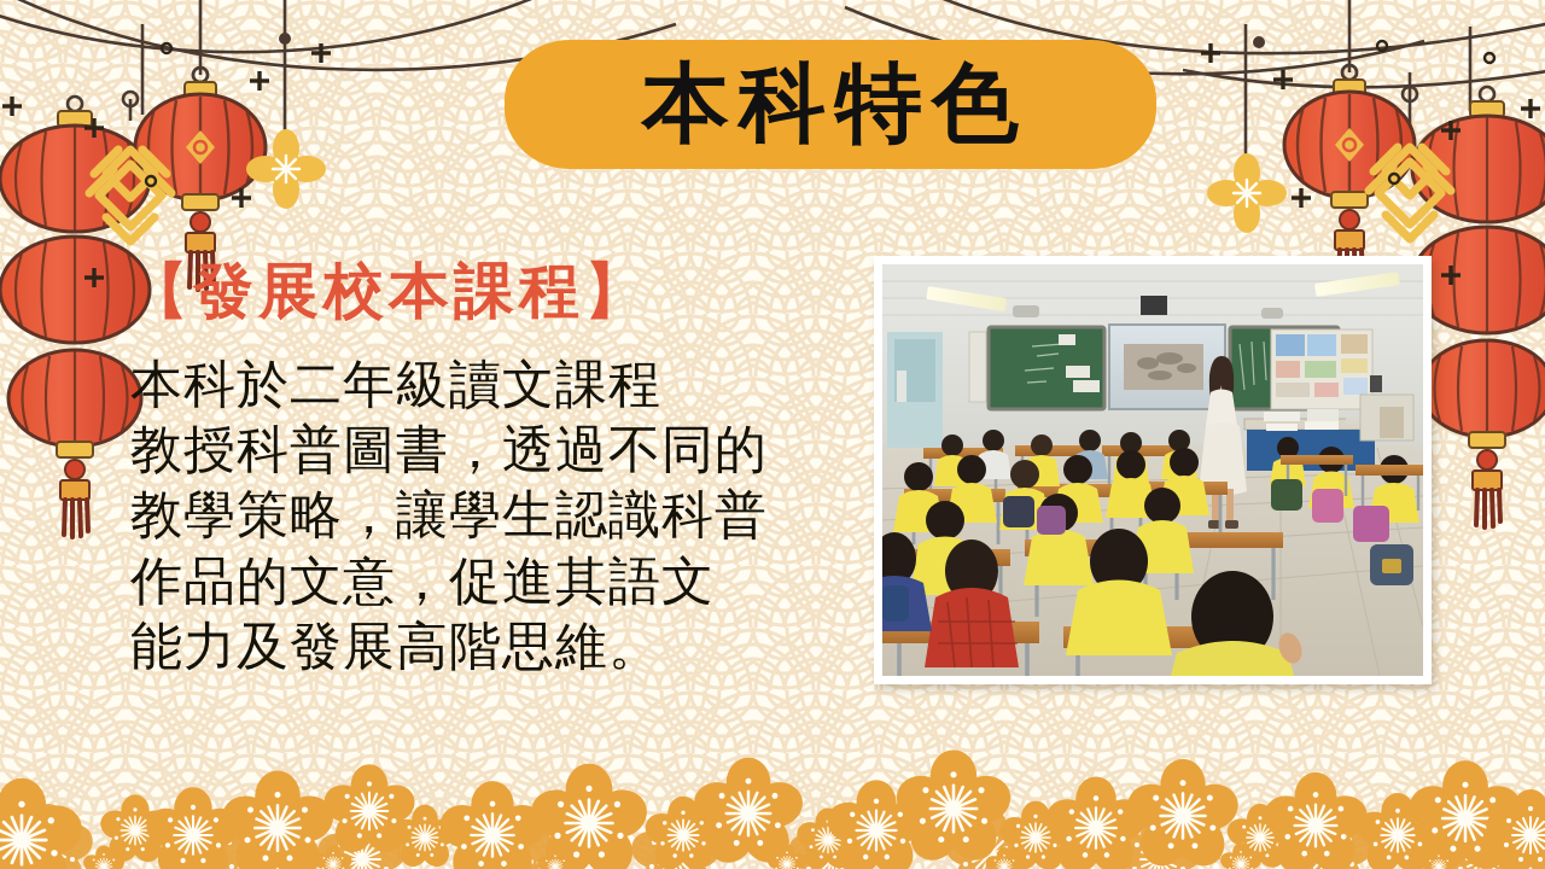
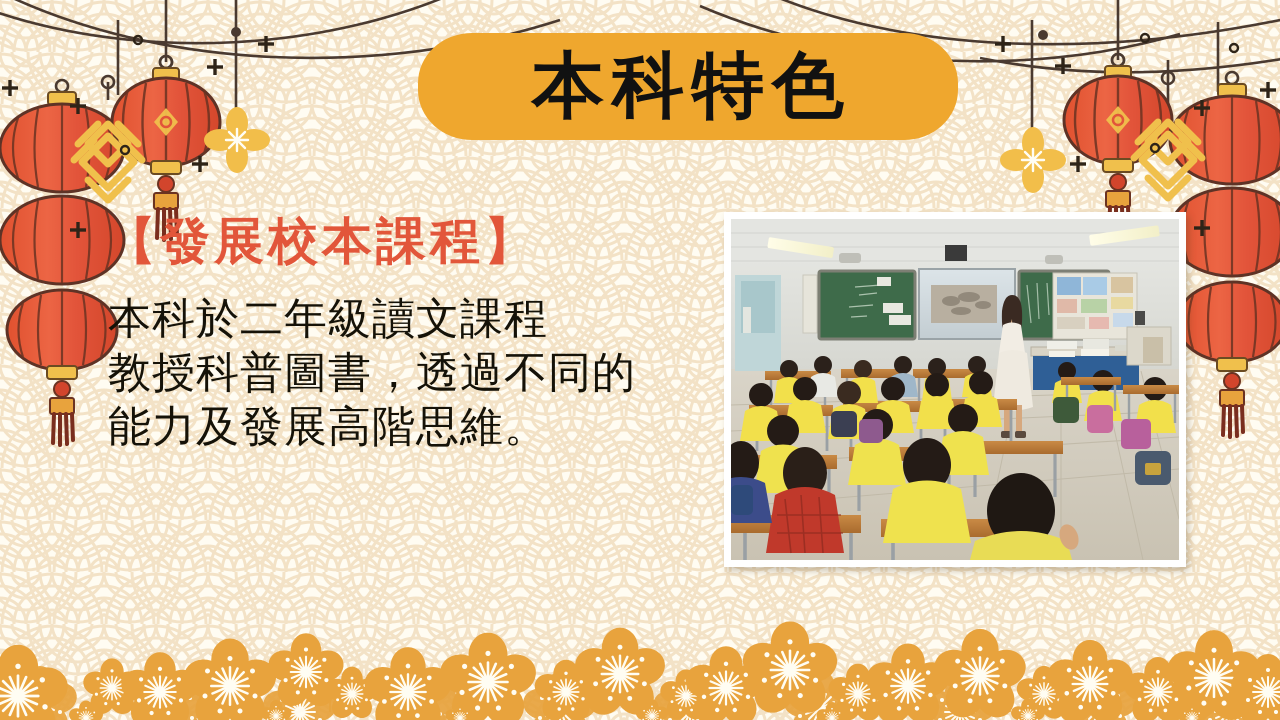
  本科特色
  【發展校本課程】
  本科於二年級讀文課程
  教授科普圖書，透過不同的
- 教學策略，讓學生認識科普
- 作品的文意，促進其語文
  能力及發展高階思維。
